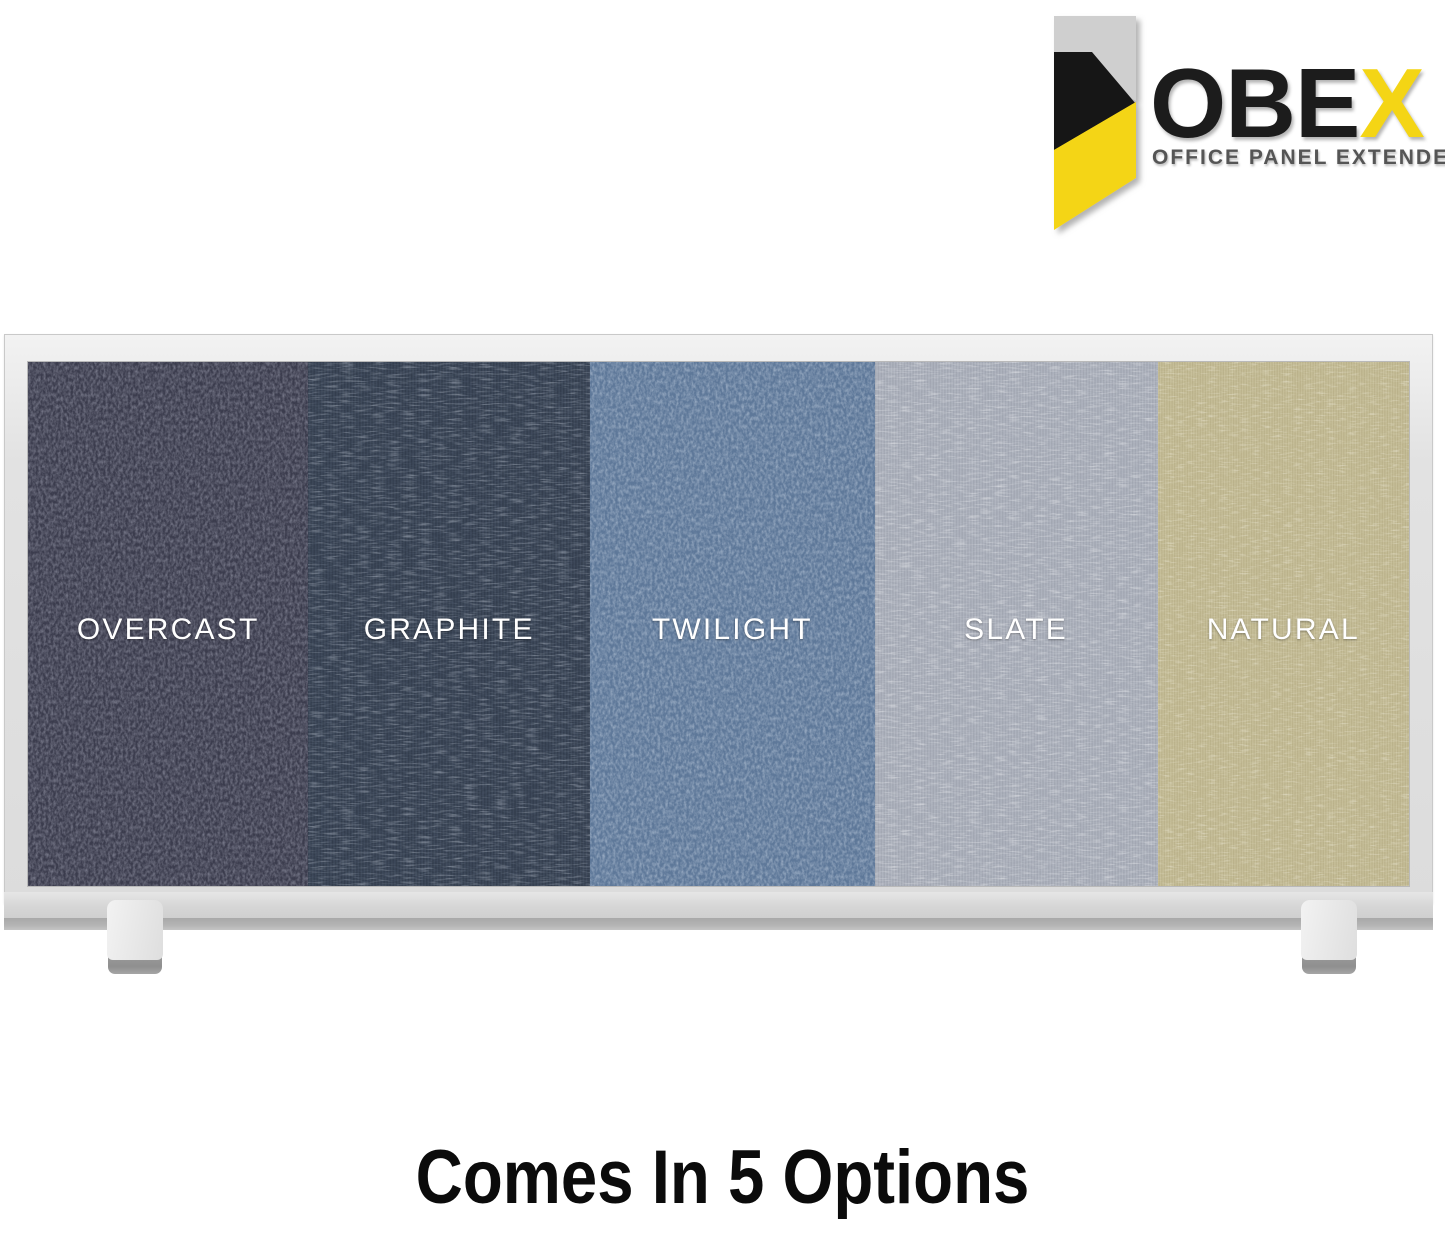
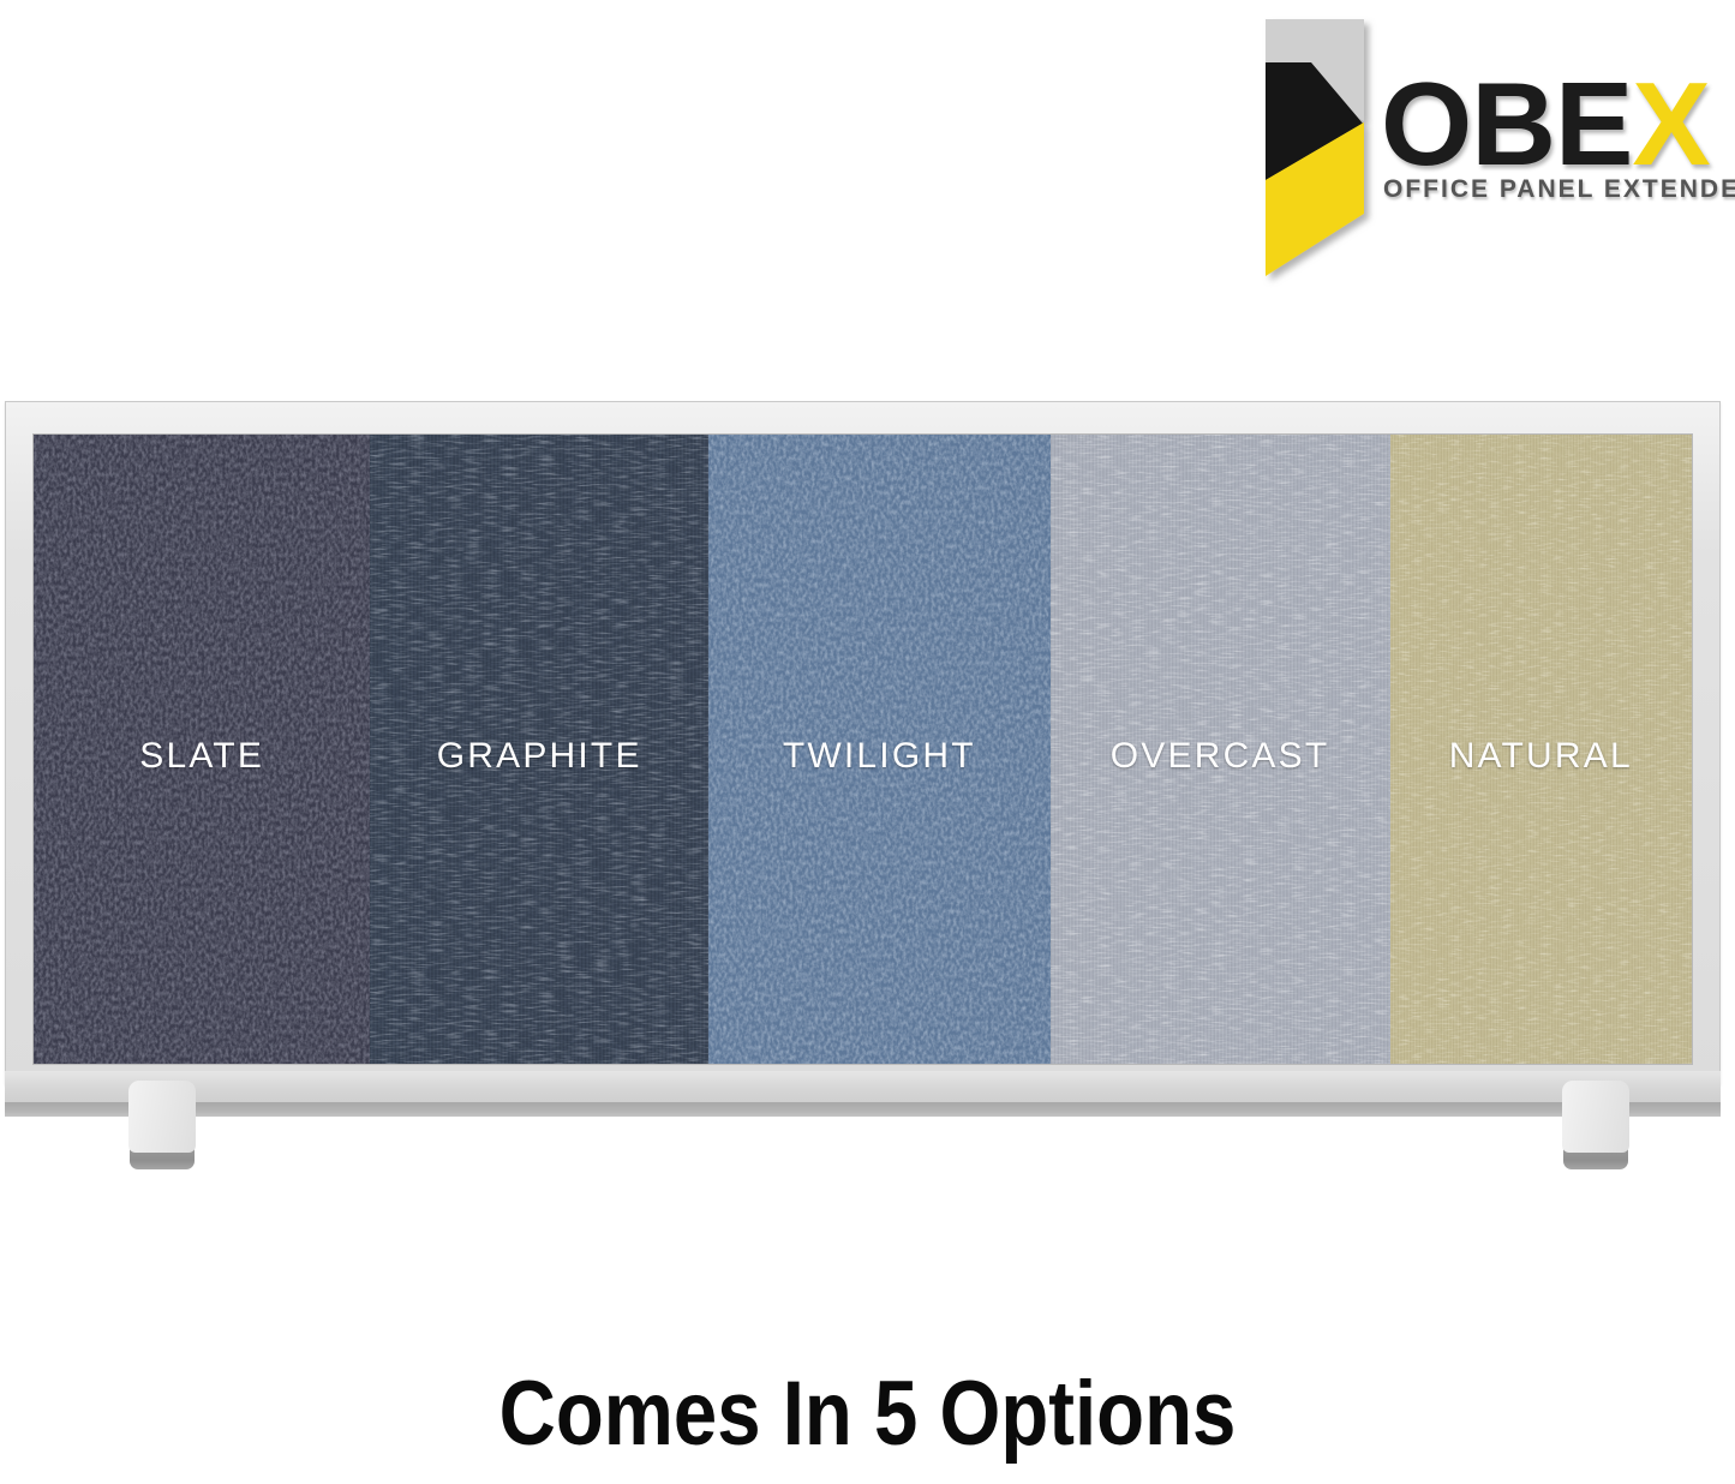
  OBEX
  OFFICE PANEL EXTENDE
- OVERCAST
+ SLATE
  GRAPHITE
  TWILIGHT
- SLATE
+ OVERCAST
  NATURAL
  Comes In 5 Options
